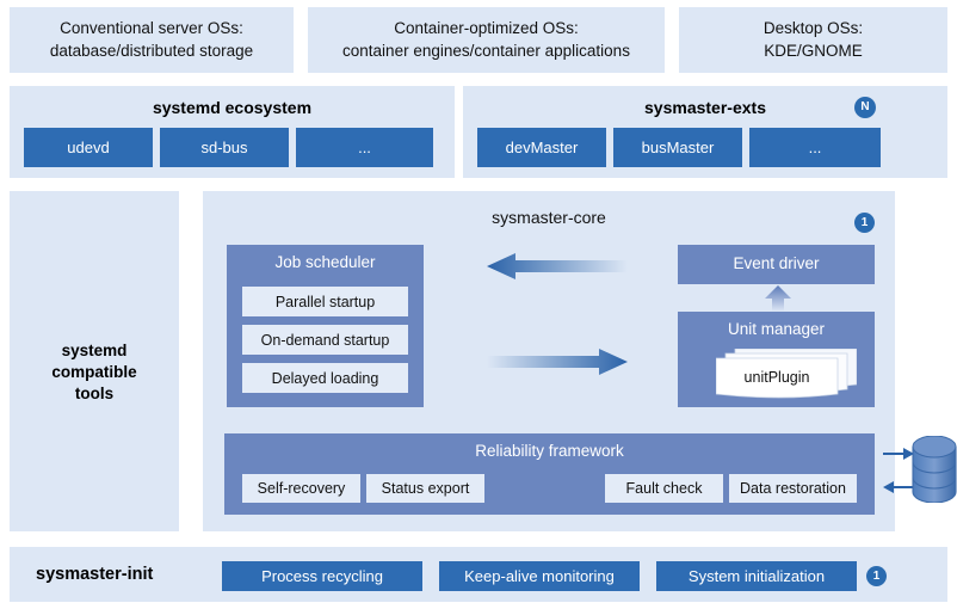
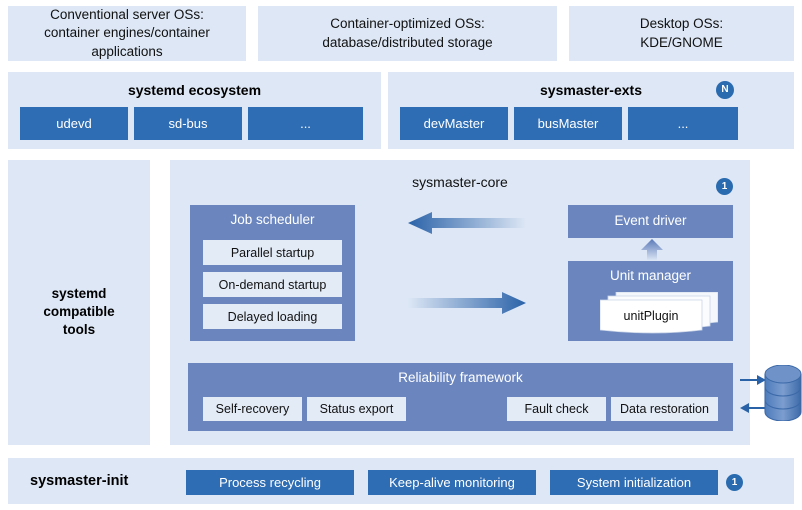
  Conventional server OSs:
- database/distributed storage
+ container engines/container applications
  Container-optimized OSs:
- container engines/container applications
+ database/distributed storage
  Desktop OSs:
  KDE/GNOME
  systemd ecosystem
  udevd
  sd-bus
  ...
  sysmaster-exts
  N
  devMaster
  busMaster
  ...
  systemd
  compatible
  tools
  sysmaster-core
  1
  Job scheduler
  Parallel startup
  On-demand startup
  Delayed loading
  Event driver
  Unit manager
  unitPlugin
  Reliability framework
  Self-recovery
  Status export
  Fault check
  Data restoration
  sysmaster-init
  Process recycling
  Keep-alive monitoring
  System initialization
  1
